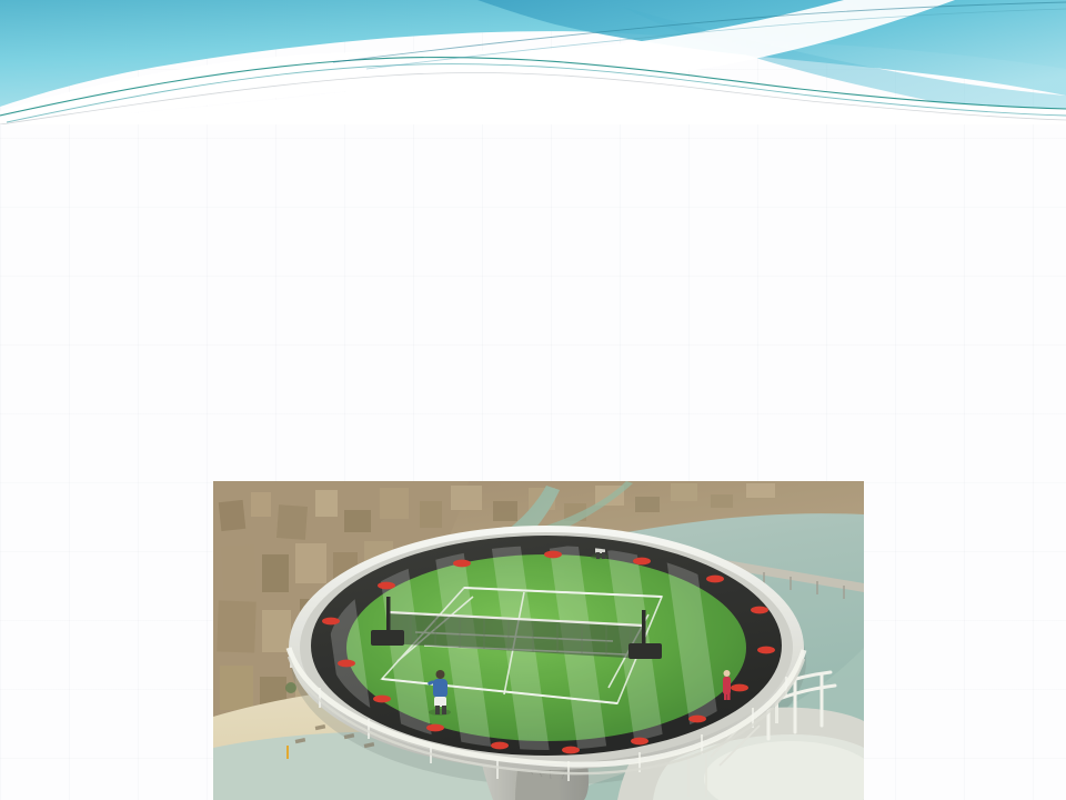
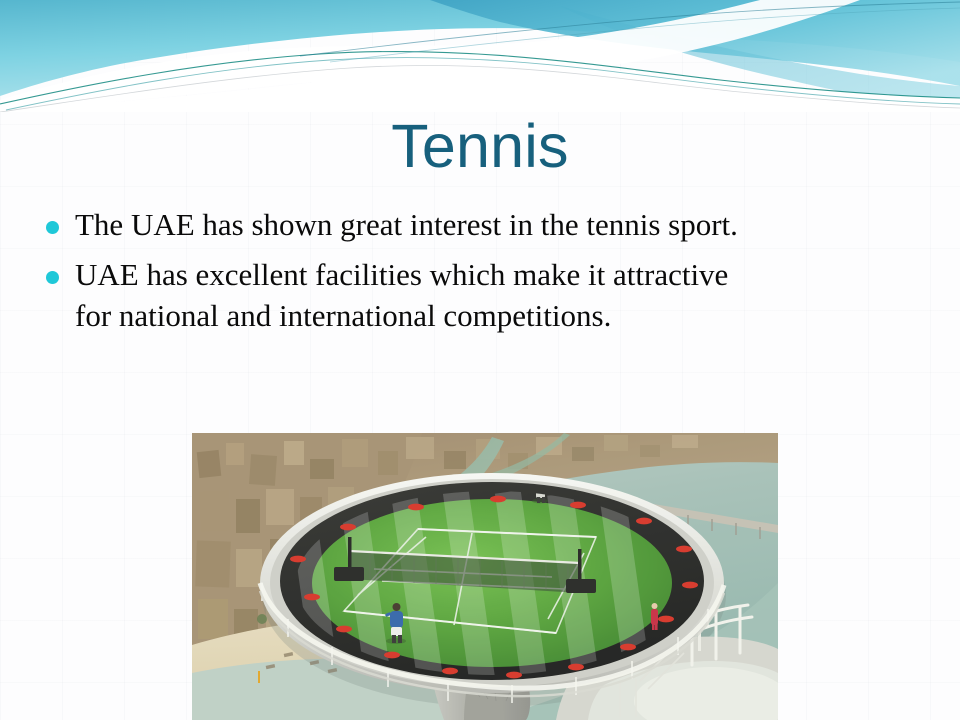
+ Tennis
+ The UAE has shown great interest in the tennis sport.
+ UAE has excellent facilities which make it attractive for national and international competitions.
